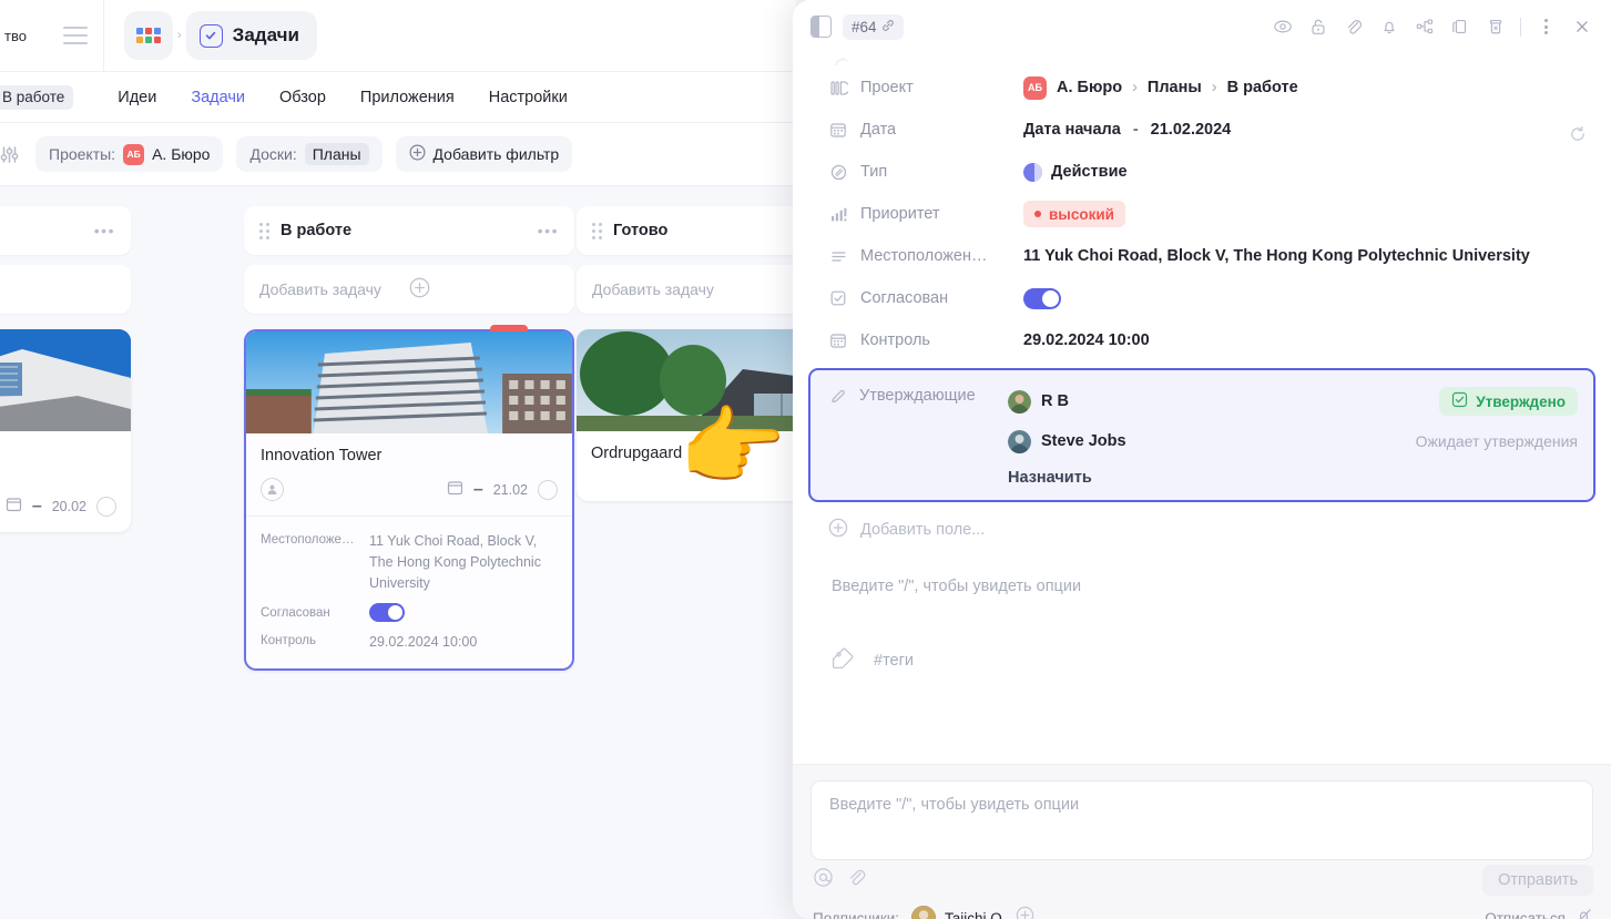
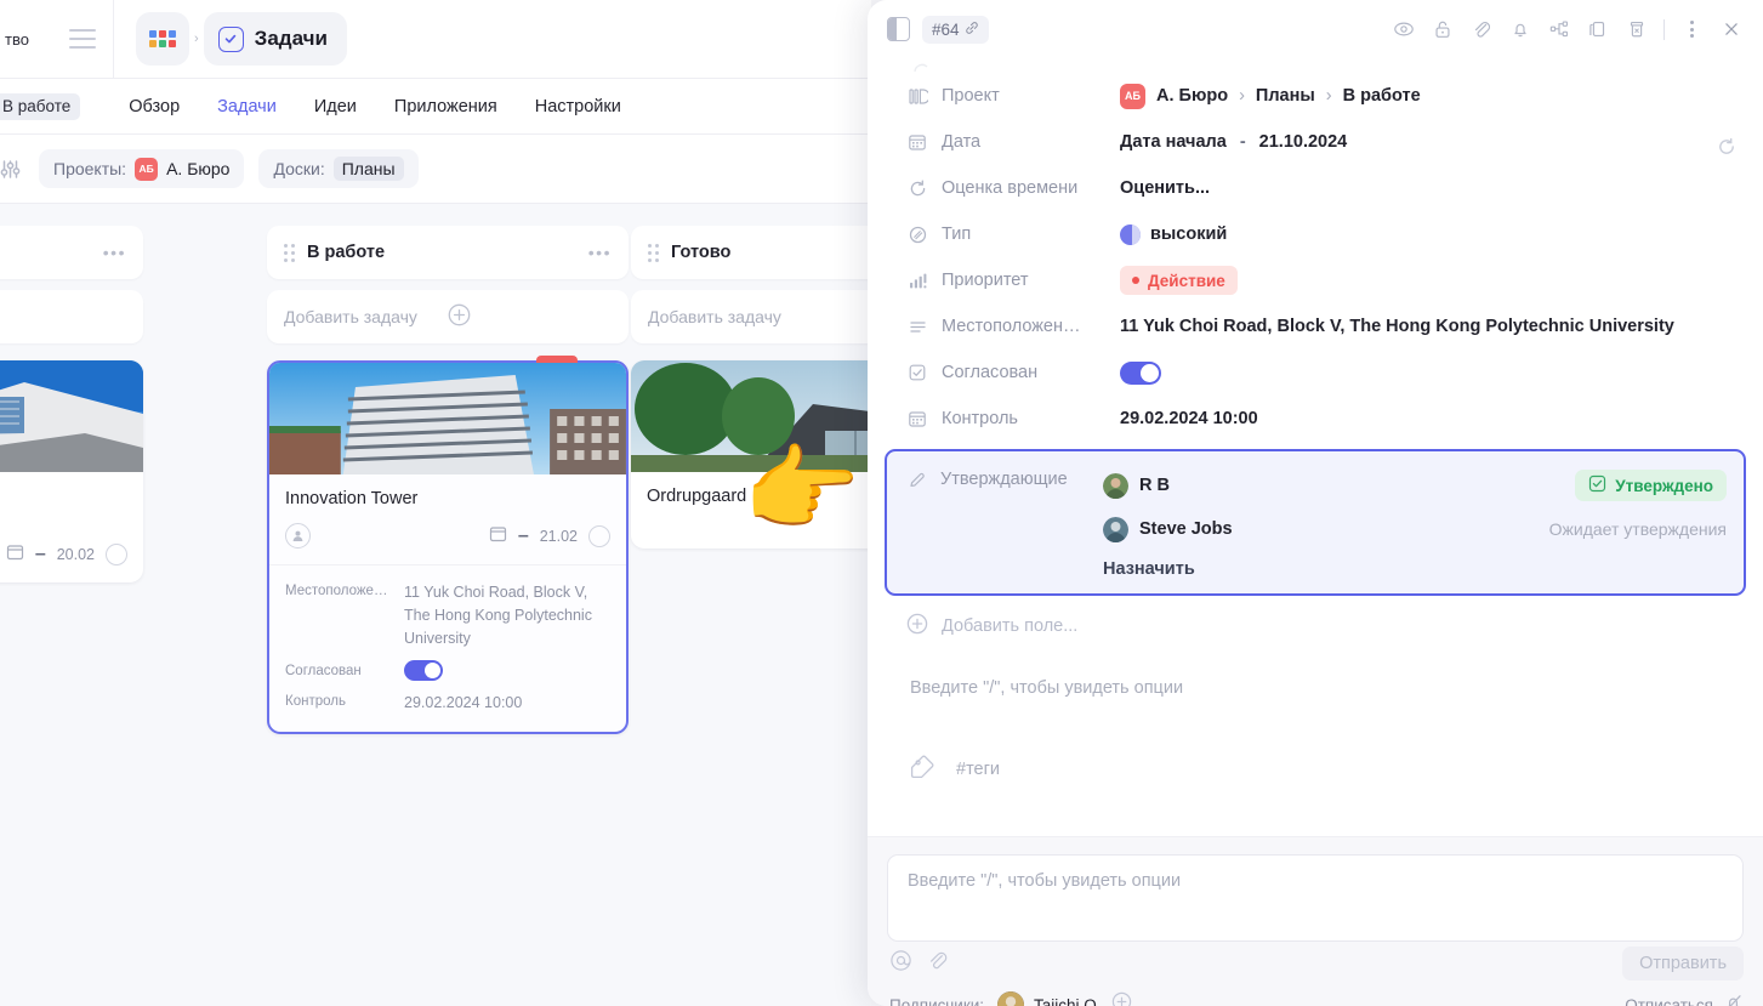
  тво
  ›
  Задачи
  В работе
- Идеи
+ Обзор
  Задачи
- Обзор
+ Идеи
  Приложения
  Настройки
  Проекты:
  АБ
  А. Бюро
  Доски:
  Планы
- Добавить фильтр
  •••
  –
  20.02
  В работе
  •••
  Добавить задачу
  Innovation Tower
  –
  21.02
  Местоположе…
  11 Yuk Choi Road, Block V, The Hong Kong Polytechnic University
  Согласован
  Контроль
  29.02.2024 10:00
  Готово
  Добавить задачу
  Ordrupgaard
  👉
  #64
  Проект
  АБ
  А. Бюро
  ›
  Планы
  ›
  В работе
  Дата
  Дата начала
  -
- 21.02.2024
+ 21.10.2024
+ Оценка времени
+ Оценить...
  Тип
- Действие
+ высокий
  Приоритет
- высокий
+ Действие
  Местоположен…
  11 Yuk Choi Road, Block V, The Hong Kong Polytechnic University
  Согласован
  Контроль
  29.02.2024 10:00
  Утверждающие
  R B
  Утверждено
  Steve Jobs
  Ожидает утверждения
  Назначить
  Добавить поле...
  Введите "/", чтобы увидеть опции
  #теги
  Введите "/", чтобы увидеть опции
  Отправить
  Подписчики:
  Taiichi O.
  Отписаться
